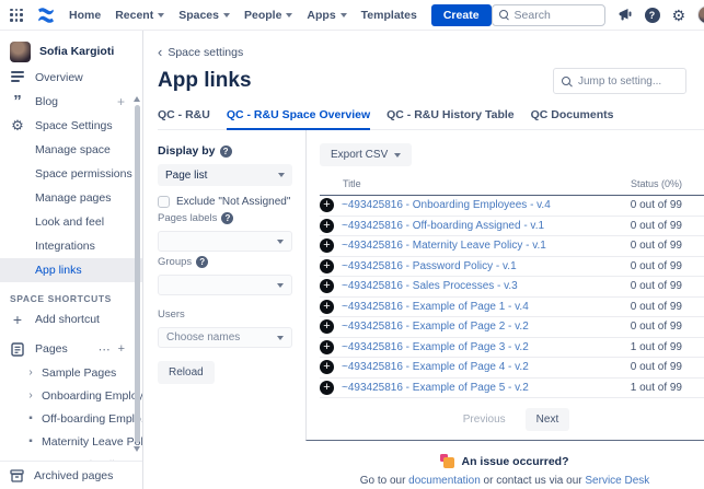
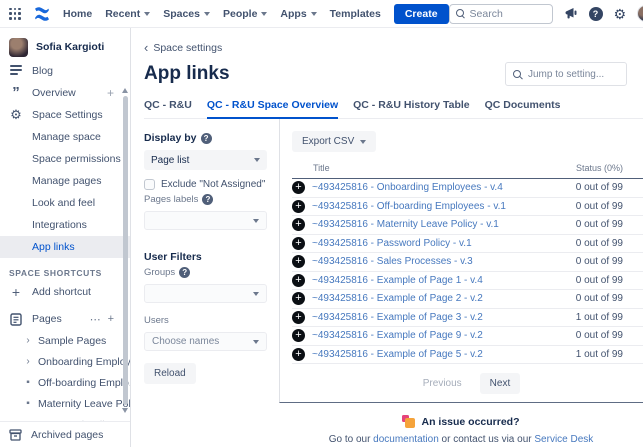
  Home
  Recent
  Spaces
  People
  Apps
  Templates
  Create
  Search
  ?
  ⚙
  Sofia Kargioti
- Overview
+ Blog
  ”
- Blog
+ Overview
  +
  ⚙
  Space Settings
  Manage space
  Space permissions
  Manage pages
  Look and feel
  Integrations
  App links
  SPACE SHORTCUTS
  +
  Add shortcut
  Pages
  ⋯
  +
  ›
  Sample Pages
  ›
  Onboarding Empl
  ▪
  Off-boarding Empl
  ▪
  Maternity Leave Pl
  Archived pages
  ‹
  Space settings
  App links
  Jump to setting...
  QC - R&U
  QC - R&U Space Overview
  QC - R&U History Table
  QC Documents
  Display by
  ?
  Page list
  Exclude "Not Assigned"
  Pages labels
  ?
+ User Filters
  Groups
  ?
  Users
  Choose names
  Reload
  Export CSV
  Title
  Status (0%)
  +
  ~493425816 - Onboarding Employees - v.4
  0 out of 99
  +
- ~493425816 - Off-boarding Assigned - v.1
+ ~493425816 - Off-boarding Employees - v.1
  0 out of 99
  +
  ~493425816 - Maternity Leave Policy - v.1
  0 out of 99
  +
  ~493425816 - Password Policy - v.1
  0 out of 99
  +
  ~493425816 - Sales Processes - v.3
  0 out of 99
  +
  ~493425816 - Example of Page 1 - v.4
  0 out of 99
  +
  ~493425816 - Example of Page 2 - v.2
  0 out of 99
  +
  ~493425816 - Example of Page 3 - v.2
  1 out of 99
  +
- ~493425816 - Example of Page 4 - v.2
+ ~493425816 - Example of Page 9 - v.2
  0 out of 99
  +
  ~493425816 - Example of Page 5 - v.2
  1 out of 99
  Previous
  Next
  An issue occurred?
  Go to our documentation or contact us via our Service Desk
